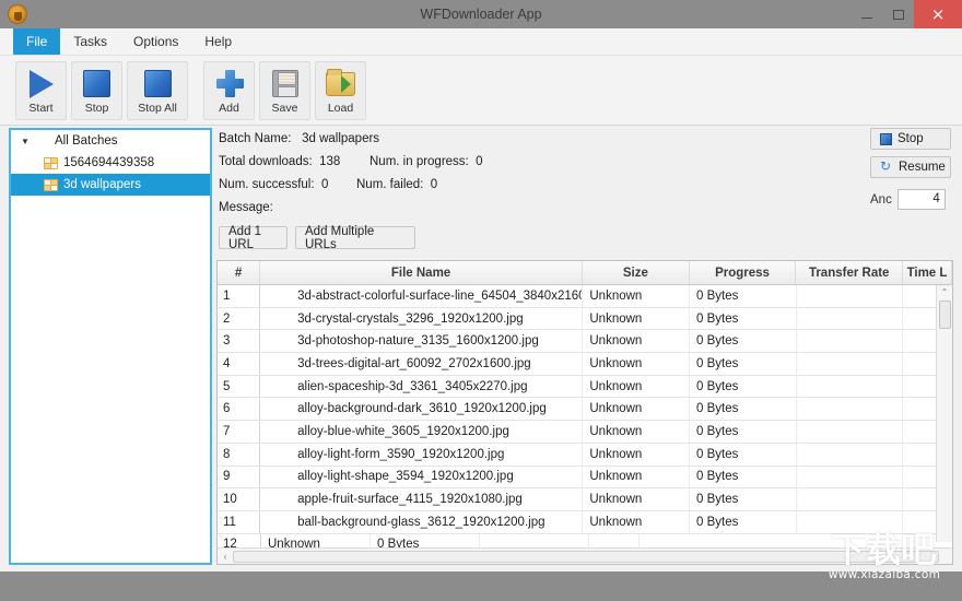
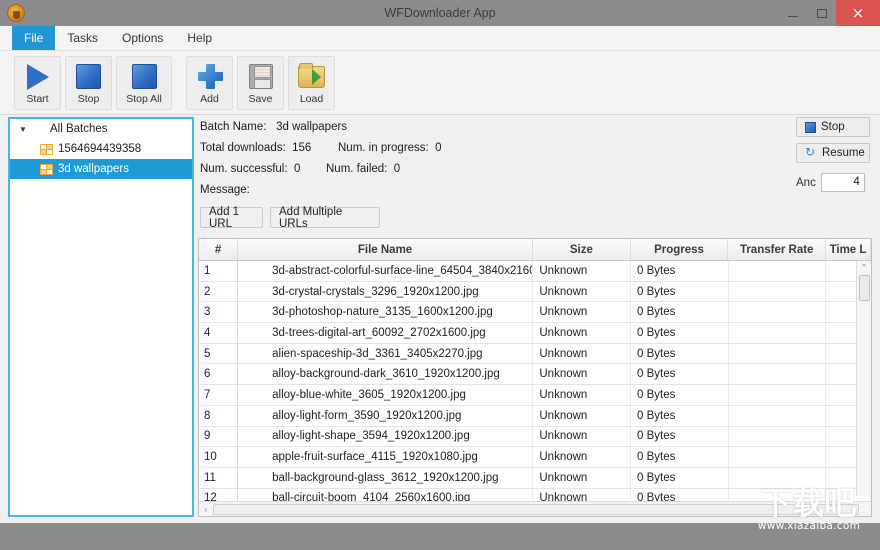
  WFDownloader App
  ×
  File
  Tasks
  Options
  Help
  Start
  Stop
  Stop All
  Add
  Save
  Load
  ▼
  All Batches
  1564694439358
  3d wallpapers
  Batch Name: 3d wallpapers
- Total downloads: 138
+ Total downloads: 156
  Num. in progress: 0
  Num. successful: 0
  Num. failed: 0
  Message:
  Add 1 URL
  Add Multiple URLs
  Stop
  ↻
  Resume
  Anc
  4
  #
  File Name
  Size
  Progress
  Transfer Rate
  Time L
  1
  3d-abstract-colorful-surface-line_64504_3840x2160
  Unknown
  0 Bytes
  2
  3d-crystal-crystals_3296_1920x1200.jpg
  Unknown
  0 Bytes
  3
  3d-photoshop-nature_3135_1600x1200.jpg
  Unknown
  0 Bytes
  4
  3d-trees-digital-art_60092_2702x1600.jpg
  Unknown
  0 Bytes
  5
  alien-spaceship-3d_3361_3405x2270.jpg
  Unknown
  0 Bytes
  6
  alloy-background-dark_3610_1920x1200.jpg
  Unknown
  0 Bytes
  7
  alloy-blue-white_3605_1920x1200.jpg
  Unknown
  0 Bytes
  8
  alloy-light-form_3590_1920x1200.jpg
  Unknown
  0 Bytes
  9
  alloy-light-shape_3594_1920x1200.jpg
  Unknown
  0 Bytes
  10
  apple-fruit-surface_4115_1920x1080.jpg
  Unknown
  0 Bytes
  11
  ball-background-glass_3612_1920x1200.jpg
  Unknown
  0 Bytes
  12
+ ball-circuit-boom_4104_2560x1600.jpg
  Unknown
  0 Bytes
  ⌃
  ‹
  下载吧
  www.xiazaiba.com
